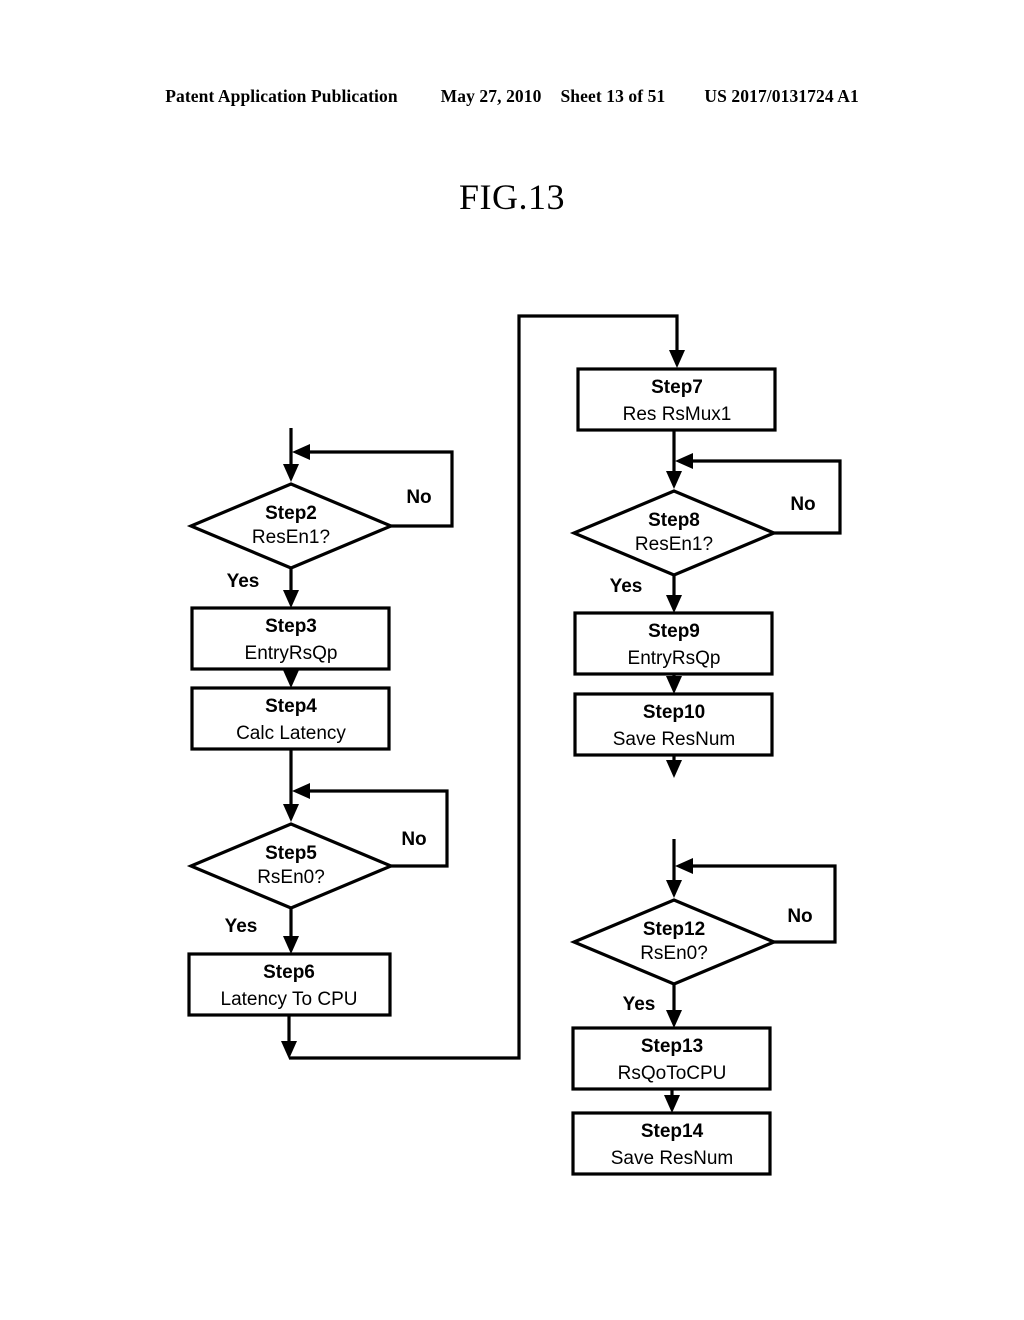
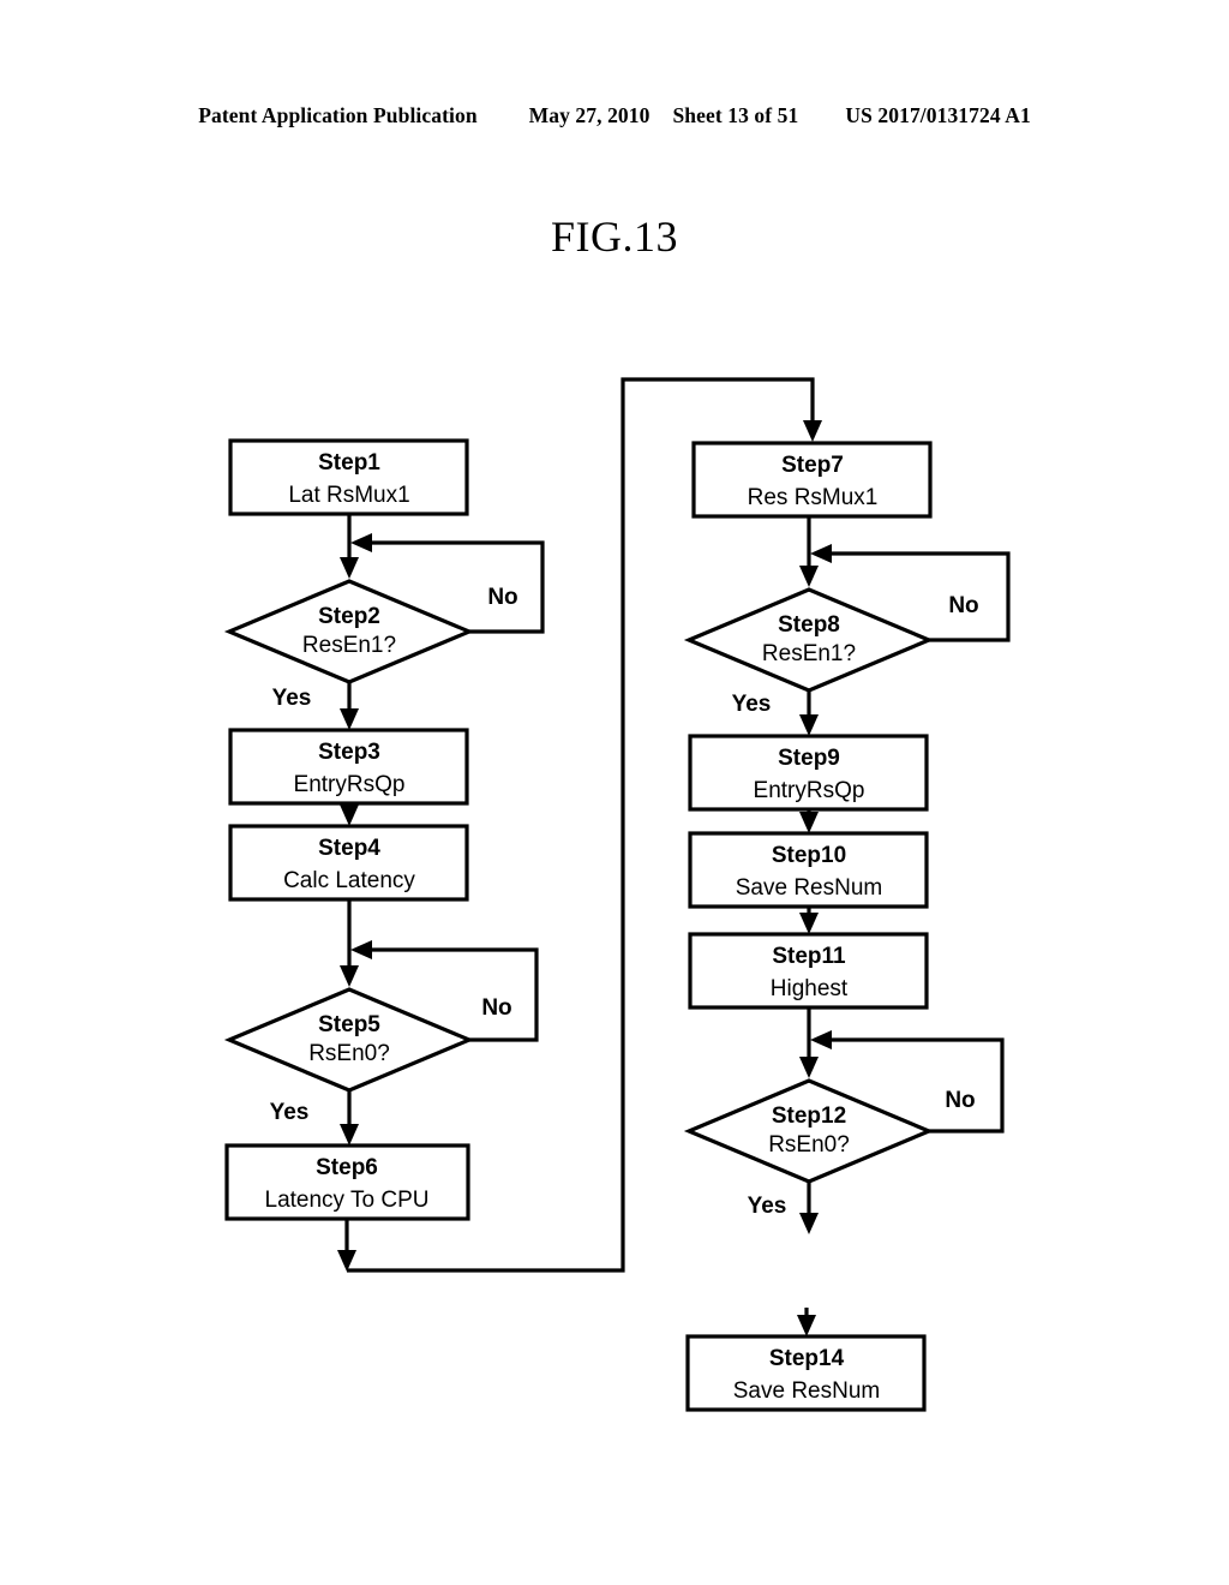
  Patent Application Publication May 27, 2010 Sheet 13 of 51 US 2017/0131724 A1
  FIG.13
+ Step1
+ Lat RsMux1
  Step2
  ResEn1?
  No
  Yes
  Step3
  EntryRsQp
  Step4
  Calc Latency
  Step5
  RsEn0?
  No
  Yes
  Step6
  Latency To CPU
  Step7
  Res RsMux1
  Step8
  ResEn1?
  No
  Yes
  Step9
  EntryRsQp
  Step10
  Save ResNum
+ Step11
+ Highest
  Step12
  RsEn0?
  No
  Yes
- Step13
- RsQoToCPU
  Step14
  Save ResNum
